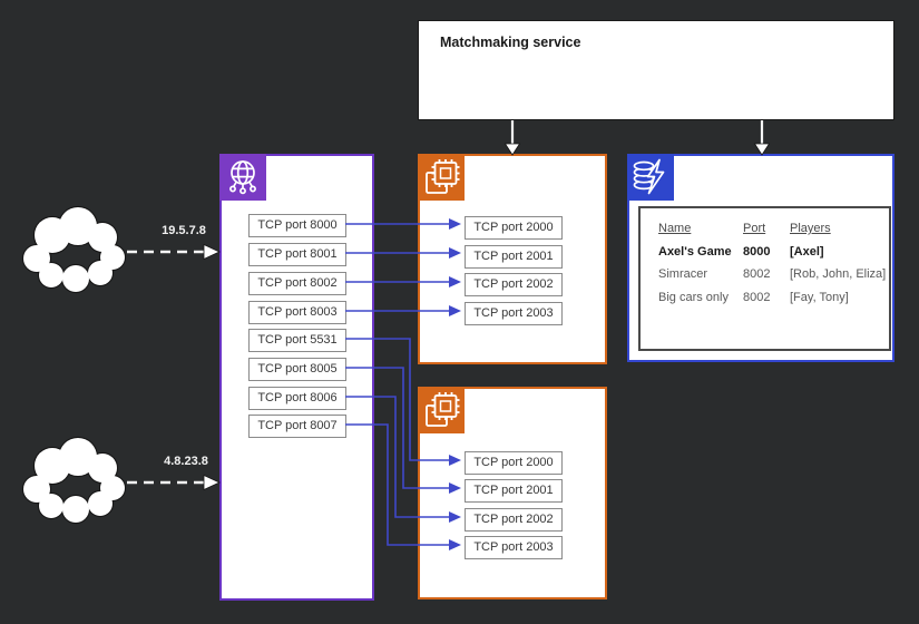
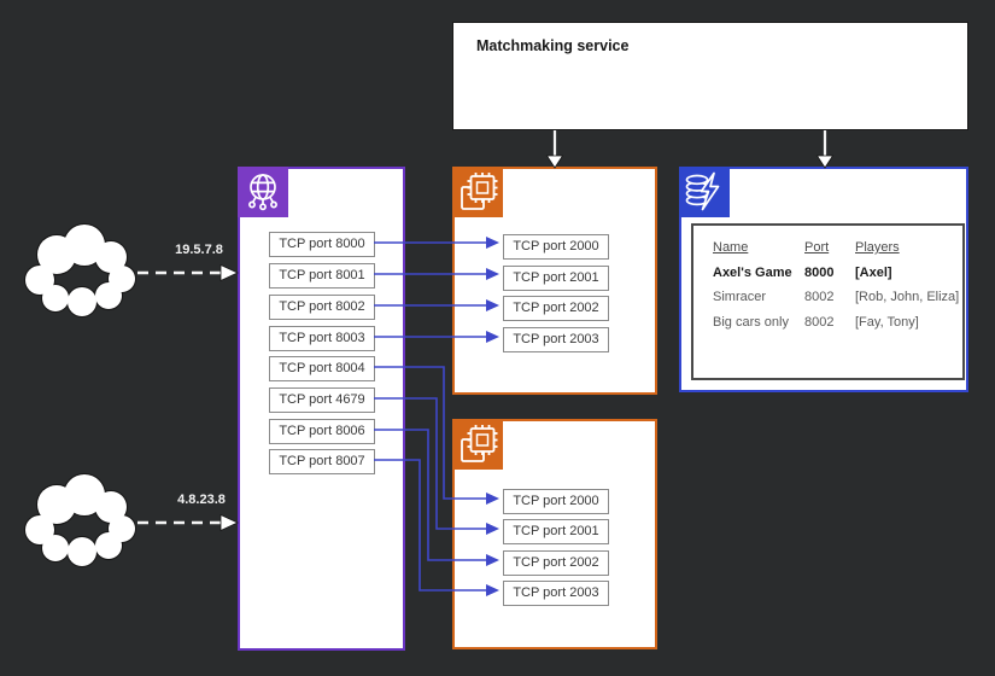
  Matchmaking service
  TCP port 8000
  TCP port 8001
  TCP port 8002
  TCP port 8003
- TCP port 5531
+ TCP port 8004
- TCP port 8005
+ TCP port 4679
  TCP port 8006
  TCP port 8007
  TCP port 2000
  TCP port 2001
  TCP port 2002
  TCP port 2003
  TCP port 2000
  TCP port 2001
  TCP port 2002
  TCP port 2003
  Name
  Port
  Players
  Axel's Game
  8000
  [Axel]
  Simracer
  8002
  [Rob, John, Eliza]
  Big cars only
  8002
  [Fay, Tony]
  19.5.7.8
  4.8.23.8
